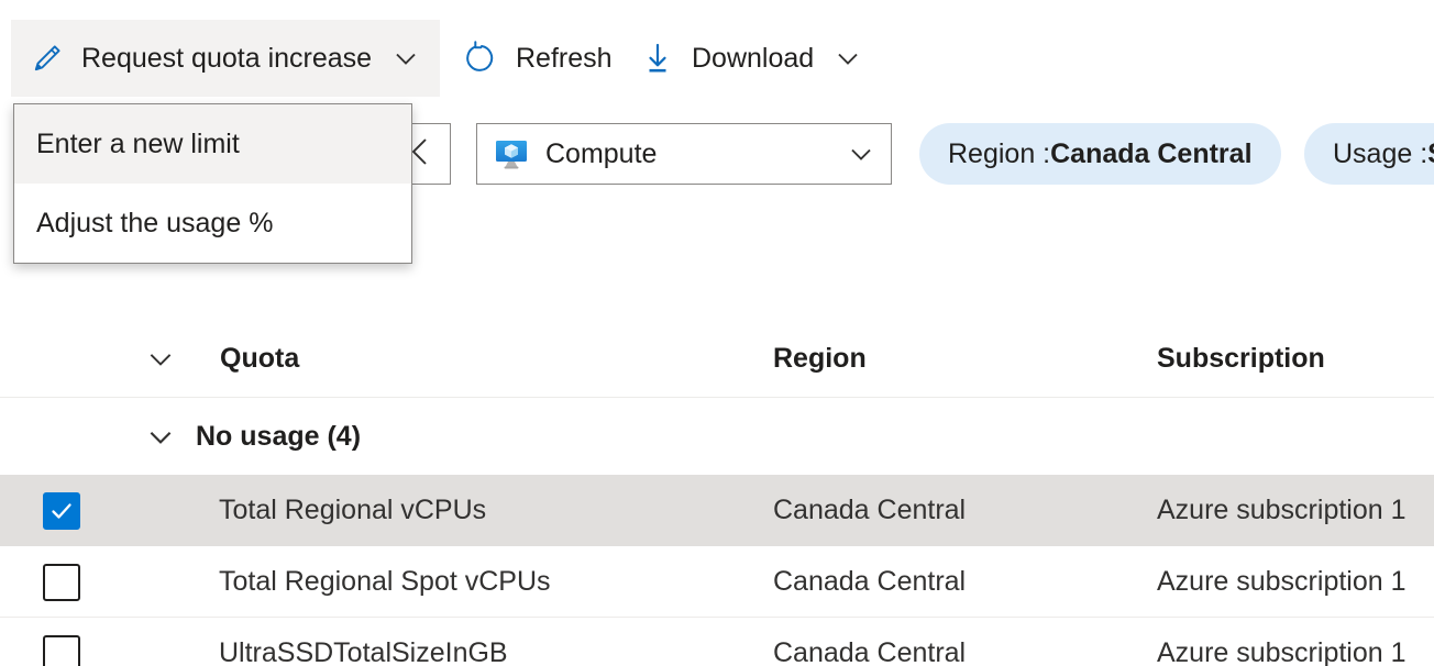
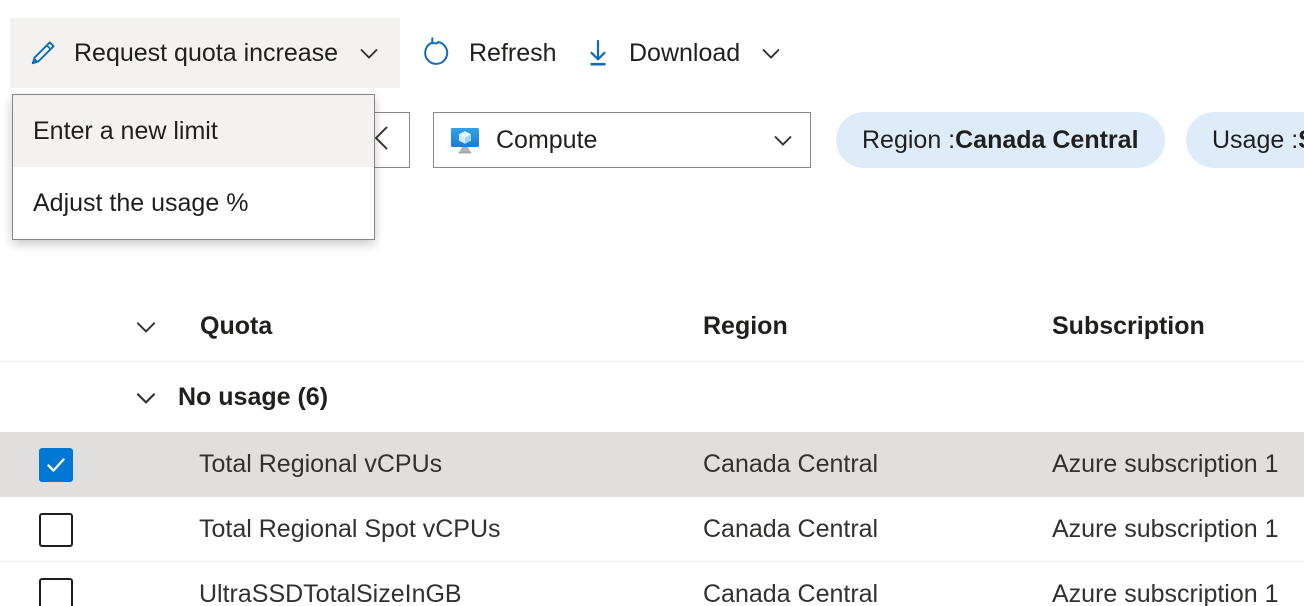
  Request quota increase
  Refresh
  Download
  Compute
  Region :
  Canada Central
  Usage :
  Enter a new limit
  Adjust the usage %
  Quota
  Region
  Subscription
- No usage (4)
+ No usage (6)
  Total Regional vCPUs
  Canada Central
  Azure subscription 1
  Total Regional Spot vCPUs
  Canada Central
  Azure subscription 1
  UltraSSDTotalSizeInGB
  Canada Central
  Azure subscription 1
